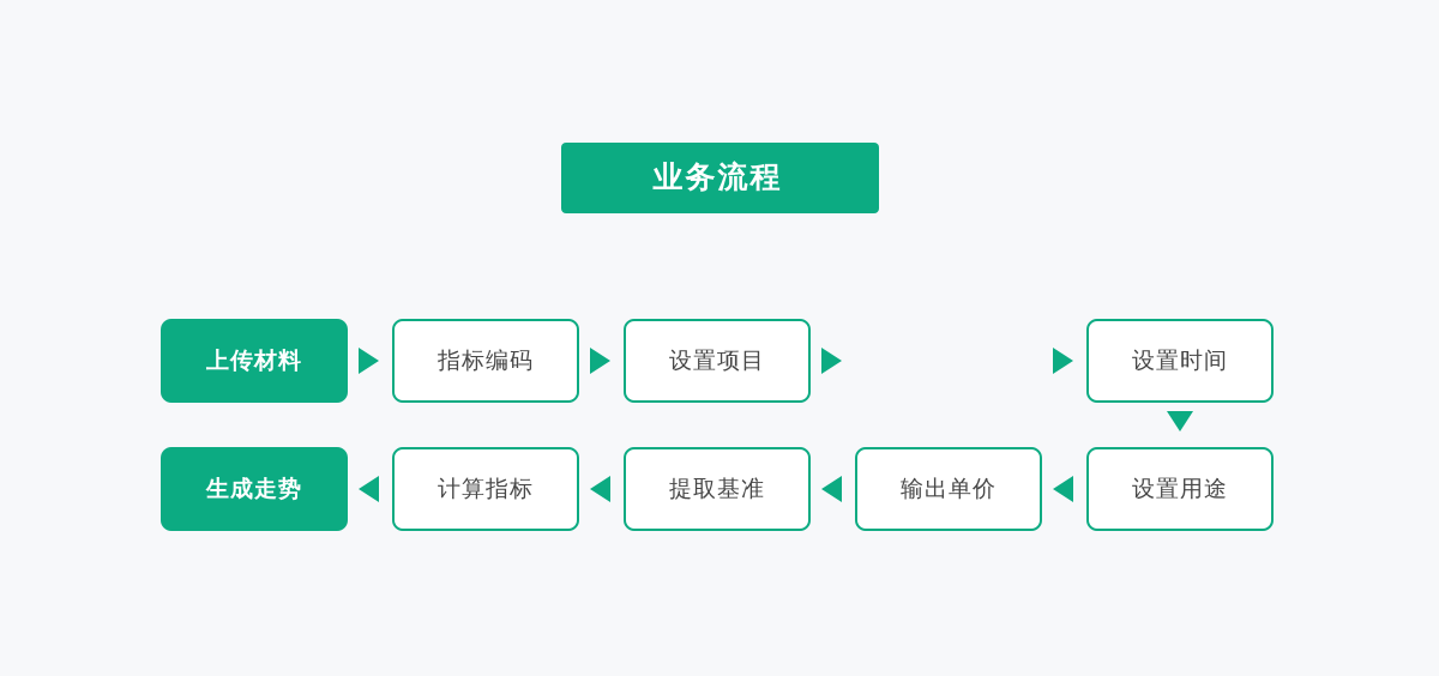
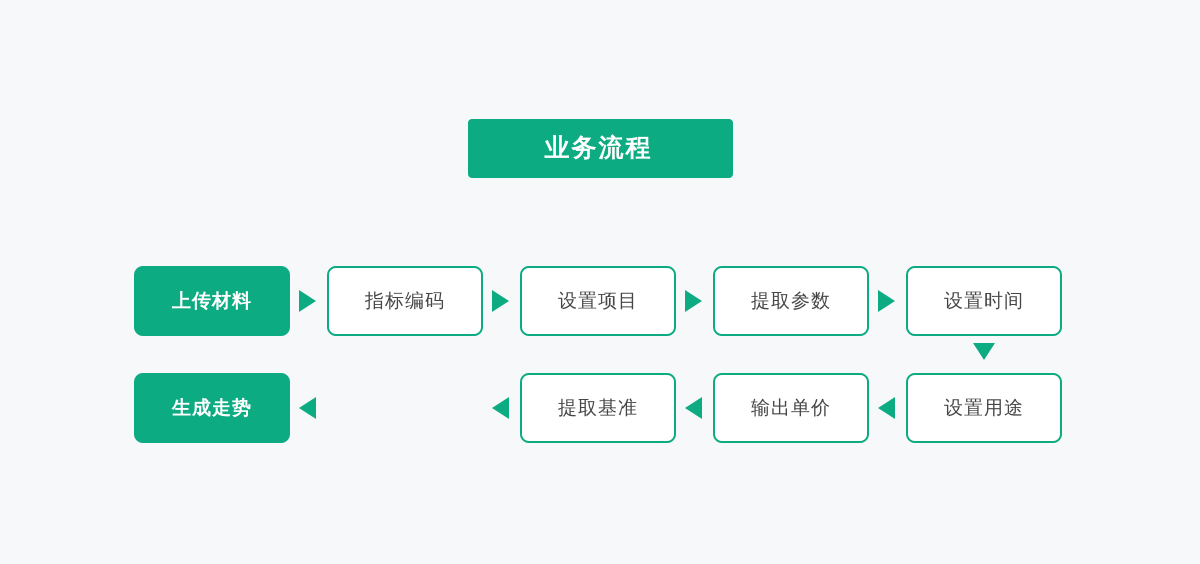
  业务流程
  上传材料
  指标编码
  设置项目
+ 提取参数
  设置时间
  生成走势
- 计算指标
  提取基准
  输出单价
  设置用途
